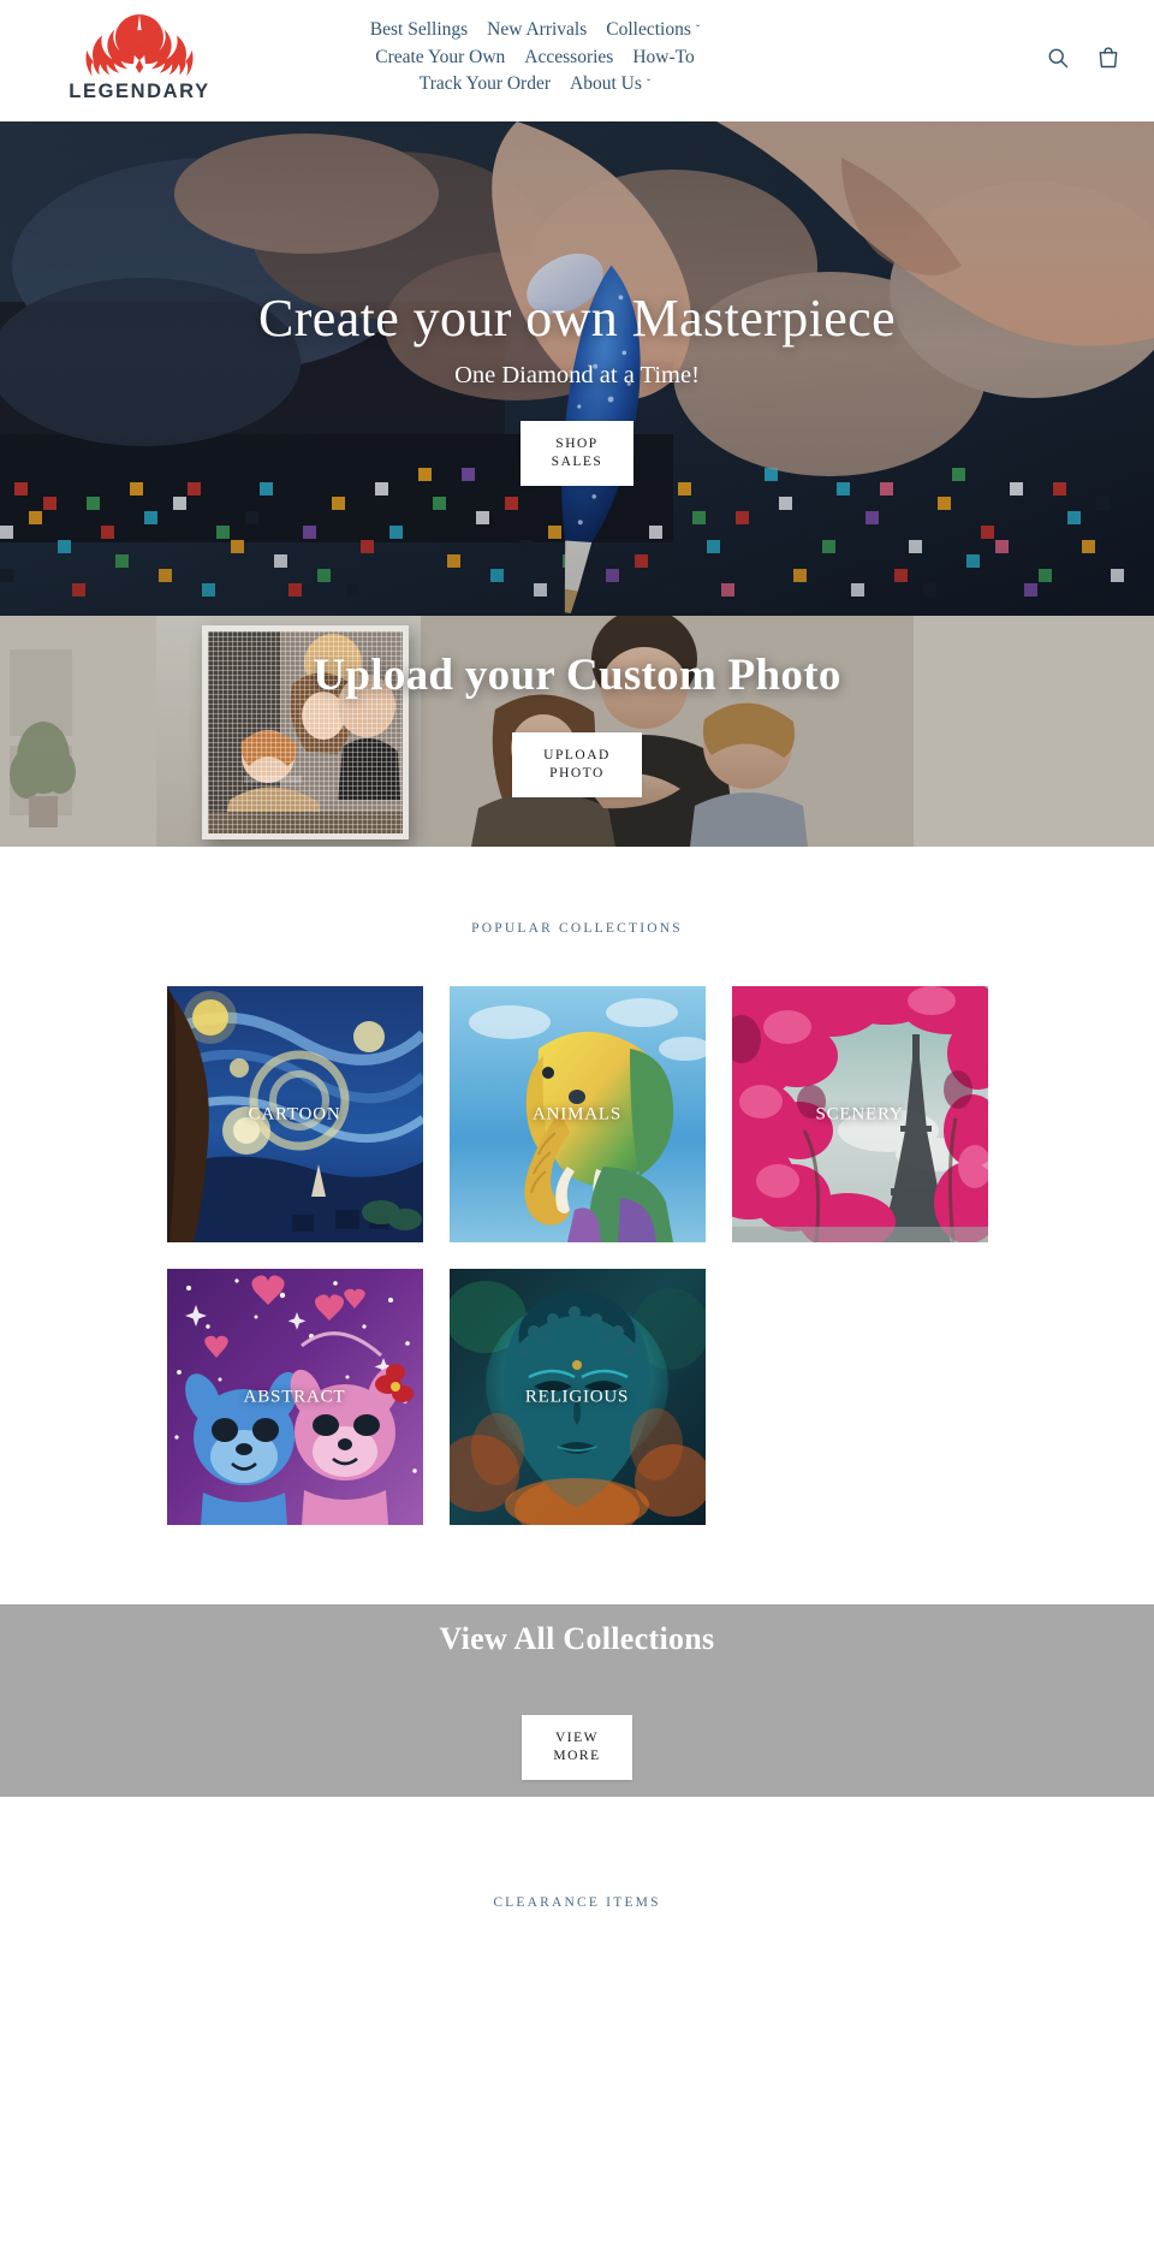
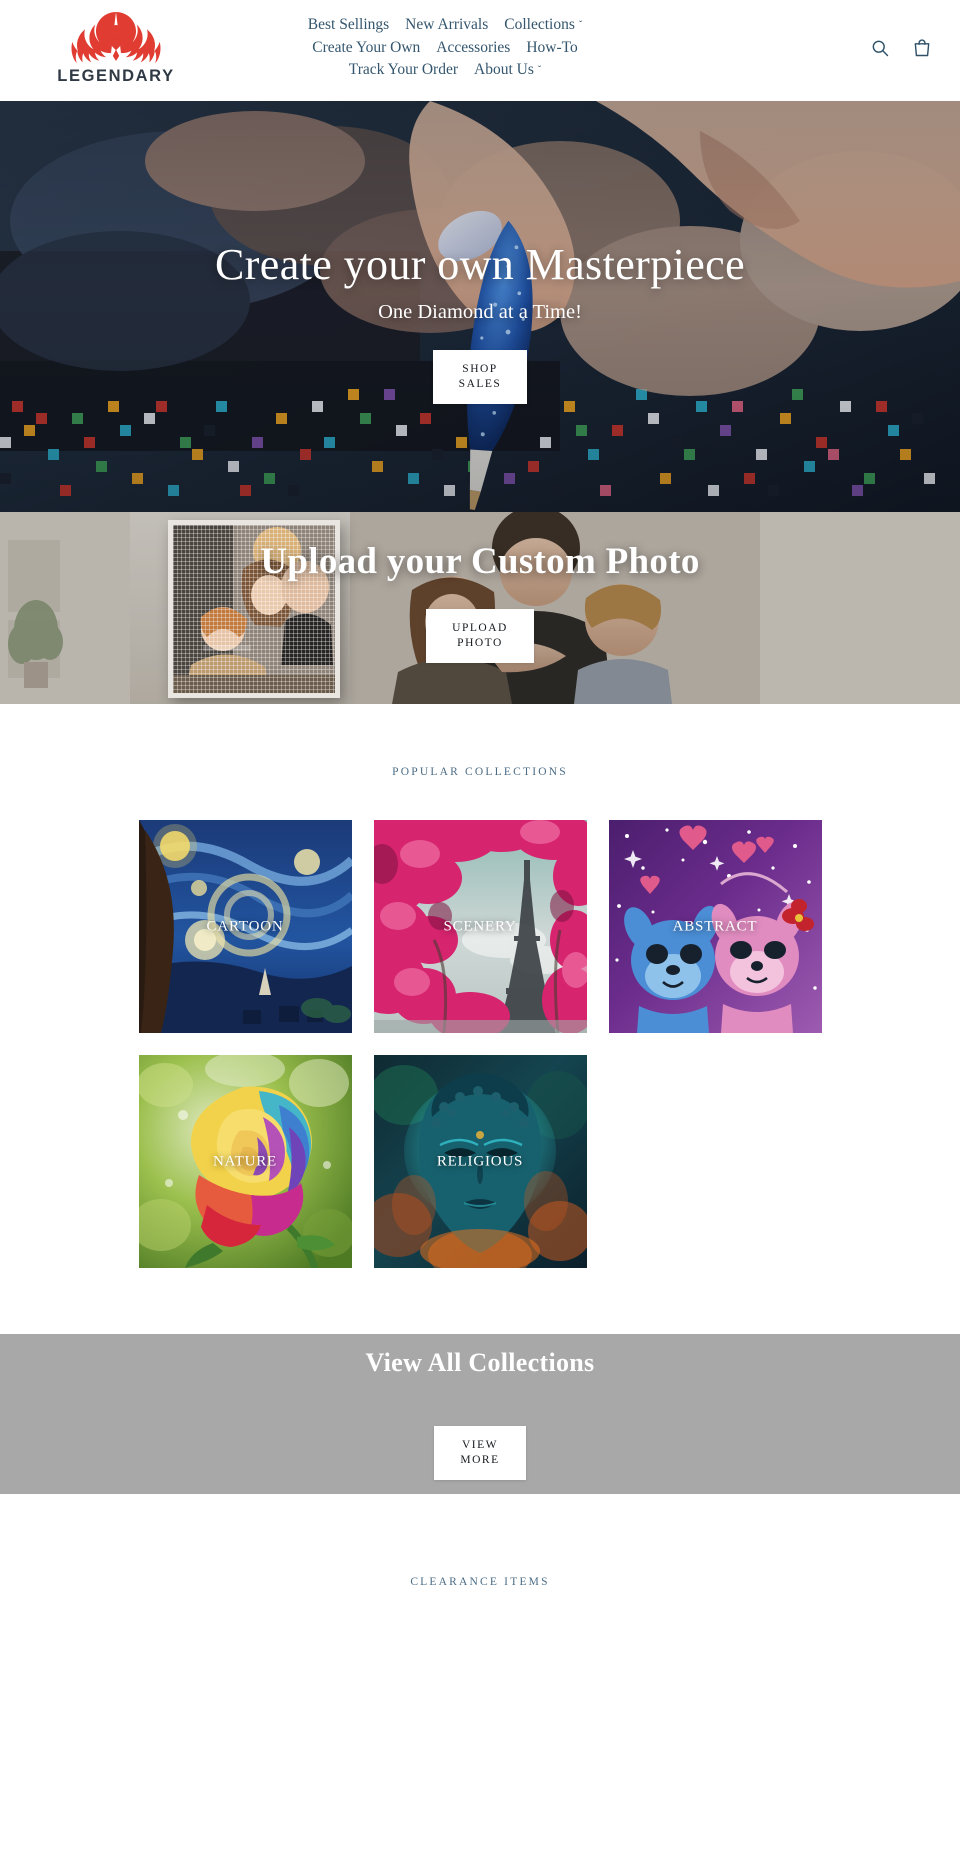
  LEGENDARY
  Best Sellings
  New Arrivals
  Collections
  ˇ
  Create Your Own
  Accessories
  How-To
  Track Your Order
  About Us
  ˇ
  Create your own Masterpiece
  One Diamond at a Time!
  SHOP
  SALES
  Upload your Custom Photo
  UPLOAD
  PHOTO
  POPULAR COLLECTIONS
  CARTOON
- ANIMALS
  SCENERY
  ABSTRACT
+ NATURE
  RELIGIOUS
  View All Collections
  VIEW
  MORE
  CLEARANCE ITEMS
